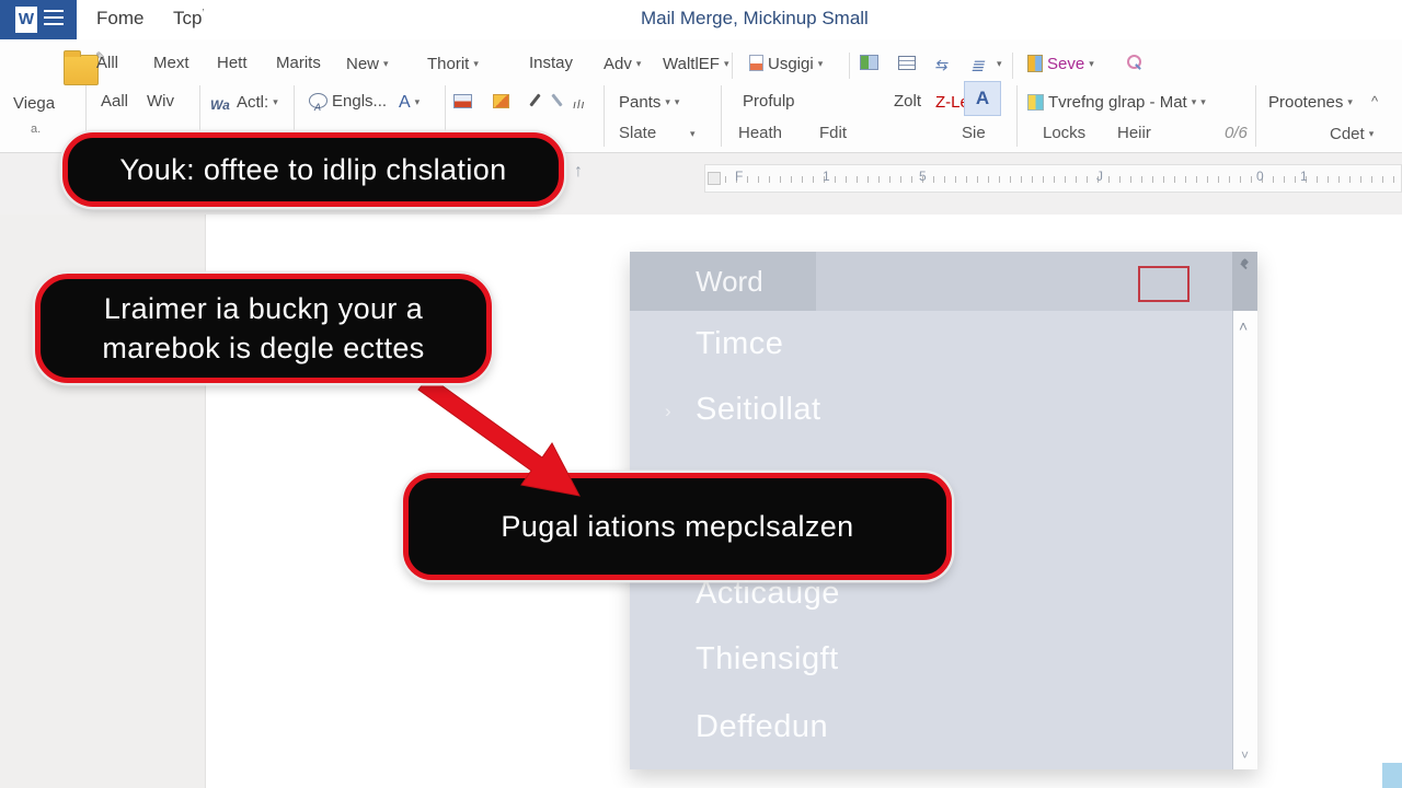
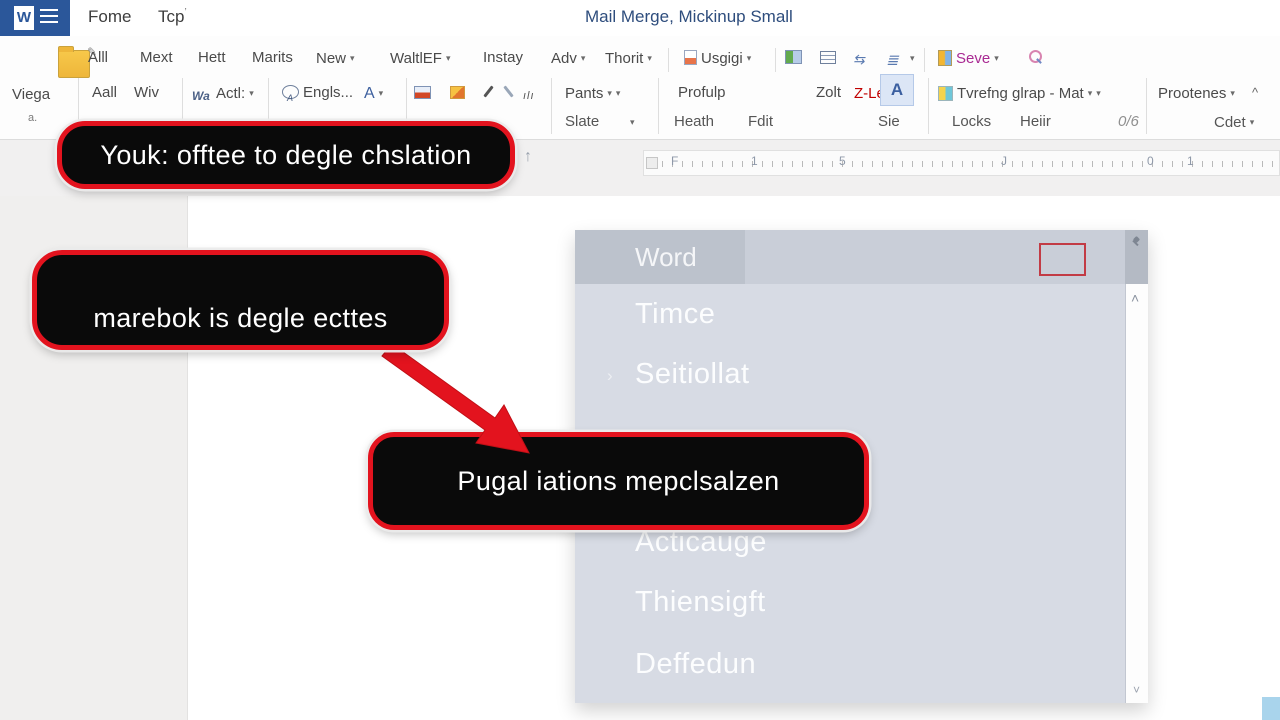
  W
  Fome
  Tcp’
  Mail Merge, Mickinup Small
  Viega
  a.
  Alll
  Mext
  Hett
  Marits
  New ▾
- Thorit ▾
+ WaltlEF ▾
  Instay
  Adv ▾
- WaltlEF ▾
+ Thorit ▾
  Usgigi ▾
  ▾
  Seve ▾
  Aall
  Wiv
  Actl: ▾
  Engls...
  A ▾
  Pants ▾ ▾
  Profulp
  Zolt
  A
  Tvrefng glrap - Mat ▾ ▾
  Prootenes ▾
  ^
  Slate
  ▾
  Heath
  Fdit
  Sie
  Locks
  Heiir
  0/6
  Cdet ▾
  ↑
  F
  1
  5
  J
  0
  1
  Word
  Timce
  Seitiollat
  Acticauge
  Thiensigft
  Deffedun
  ˄
  ˅
  Pugal iations mepclsalzen
- Youk: offtee to idlip chslation
+ Youk: offtee to degle chslation
- Lraimer ia buckŋ your a
  marebok is degle ecttes
